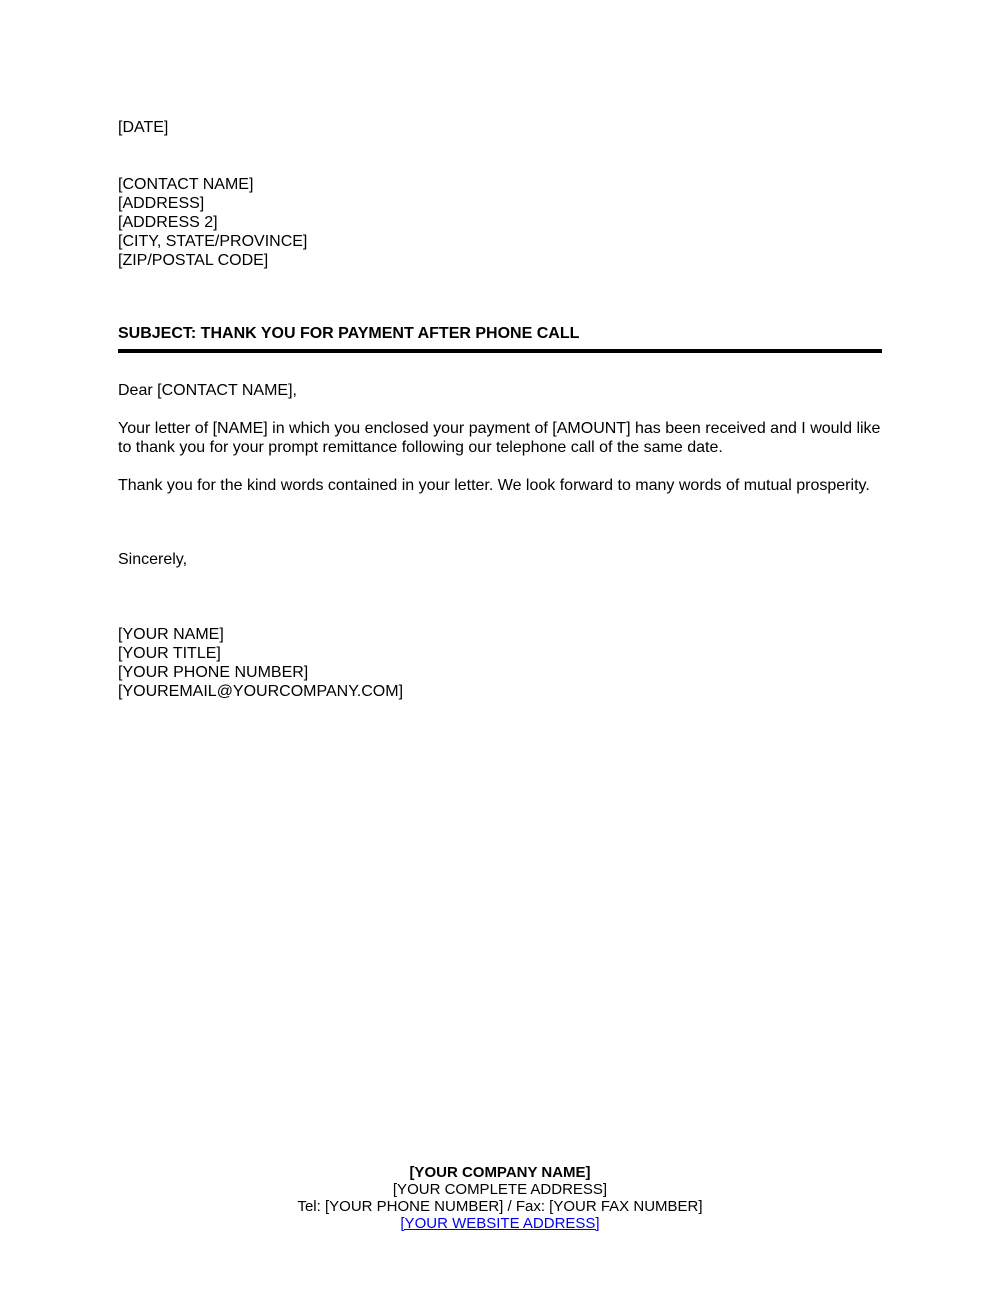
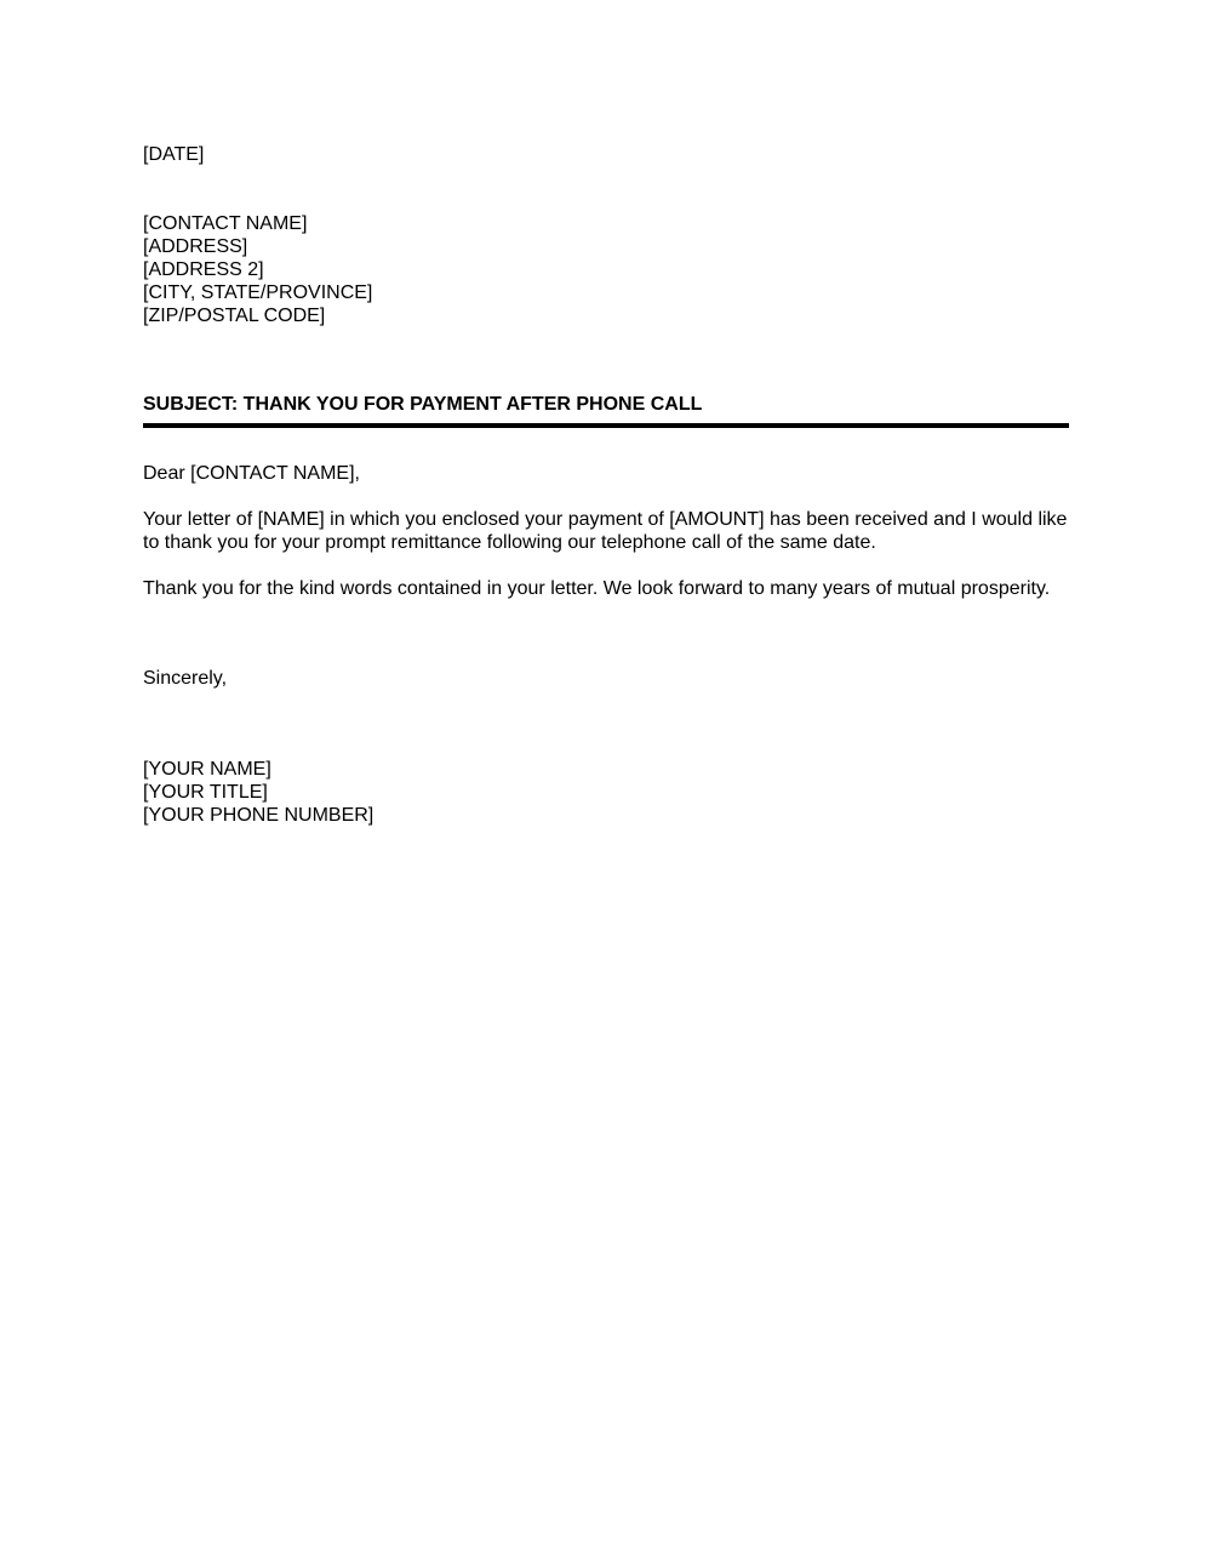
  [DATE]
  [CONTACT NAME]
  [ADDRESS]
  [ADDRESS 2]
  [CITY, STATE/PROVINCE]
  [ZIP/POSTAL CODE]
  SUBJECT: THANK YOU FOR PAYMENT AFTER PHONE CALL
  Dear [CONTACT NAME],
  Your letter of [NAME] in which you enclosed your payment of [AMOUNT] has been received and I would like to thank you for your prompt remittance following our telephone call of the same date.
- Thank you for the kind words contained in your letter. We look forward to many words of mutual prosperity.
+ Thank you for the kind words contained in your letter. We look forward to many years of mutual prosperity.
  Sincerely,
  [YOUR NAME]
  [YOUR TITLE]
  [YOUR PHONE NUMBER]
- [YOUREMAIL@YOURCOMPANY.COM]
- [YOUR COMPANY NAME]
- [YOUR COMPLETE ADDRESS]
- Tel: [YOUR PHONE NUMBER] / Fax: [YOUR FAX NUMBER]
- [YOUR WEBSITE ADDRESS]
